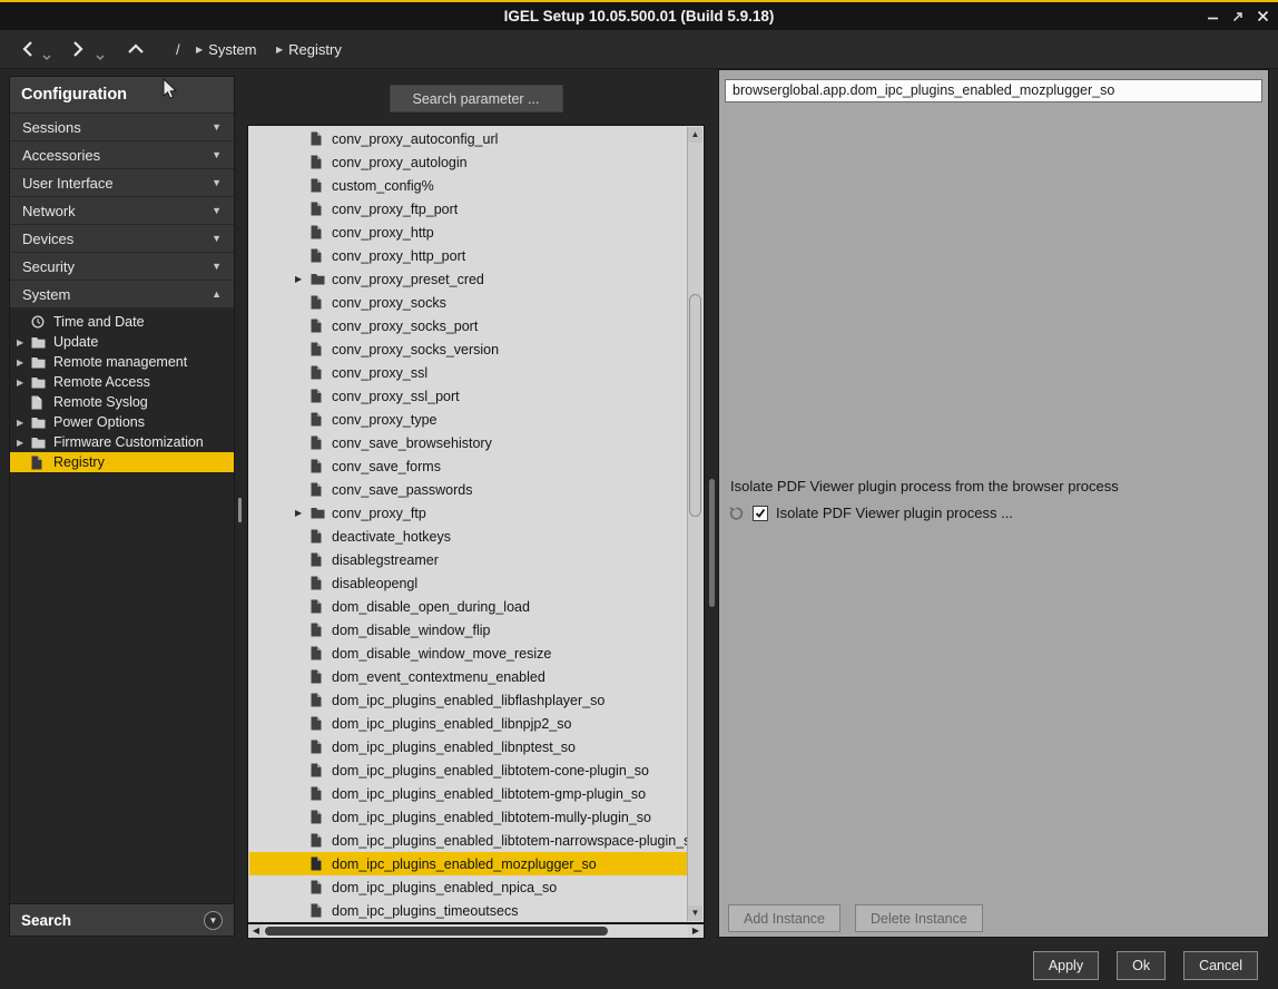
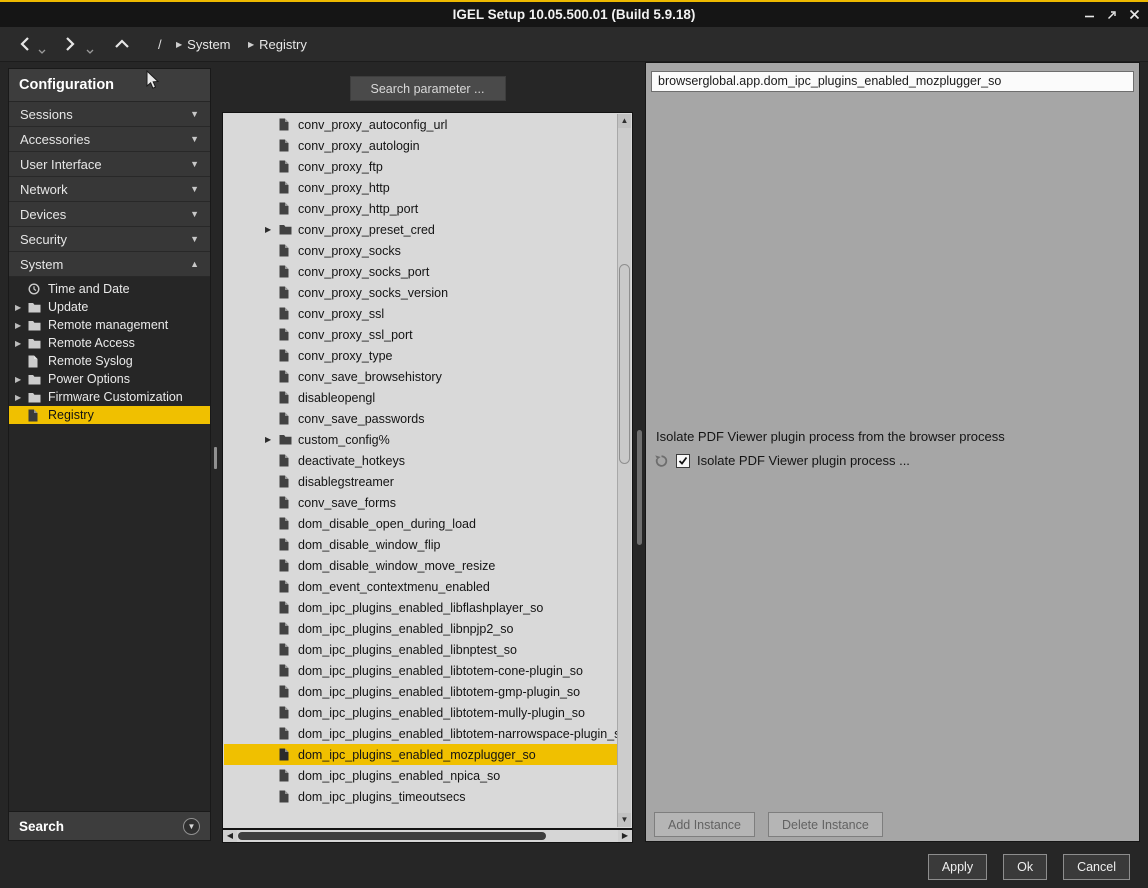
  IGEL Setup 10.05.500.01 (Build 5.9.18)
  /
  ▶
  System
  ▶
  Registry
  Configuration
  Sessions
  ▼
  Accessories
  ▼
  User Interface
  ▼
  Network
  ▼
  Devices
  ▼
  Security
  ▼
  System
  ▲
  Time and Date
  ▶
  Update
  ▶
  Remote management
  ▶
  Remote Access
  Remote Syslog
  ▶
  Power Options
  ▶
  Firmware Customization
  Registry
  Search
  ▼
  Search parameter ...
  conv_proxy_autoconfig_url
  conv_proxy_autologin
- custom_config%
+ conv_proxy_ftp
- conv_proxy_ftp_port
  conv_proxy_http
  conv_proxy_http_port
  ▶
  conv_proxy_preset_cred
  conv_proxy_socks
  conv_proxy_socks_port
  conv_proxy_socks_version
  conv_proxy_ssl
  conv_proxy_ssl_port
  conv_proxy_type
  conv_save_browsehistory
- conv_save_forms
+ disableopengl
  conv_save_passwords
  ▶
- conv_proxy_ftp
+ custom_config%
  deactivate_hotkeys
  disablegstreamer
- disableopengl
+ conv_save_forms
  dom_disable_open_during_load
  dom_disable_window_flip
  dom_disable_window_move_resize
  dom_event_contextmenu_enabled
  dom_ipc_plugins_enabled_libflashplayer_so
  dom_ipc_plugins_enabled_libnpjp2_so
  dom_ipc_plugins_enabled_libnptest_so
  dom_ipc_plugins_enabled_libtotem-cone-plugin_so
  dom_ipc_plugins_enabled_libtotem-gmp-plugin_so
  dom_ipc_plugins_enabled_libtotem-mully-plugin_so
  dom_ipc_plugins_enabled_libtotem-narrowspace-plugin_
  dom_ipc_plugins_enabled_mozplugger_so
  dom_ipc_plugins_enabled_npica_so
  dom_ipc_plugins_timeoutsecs
  ▲
  ▼
  ◀
  ▶
  browserglobal.app.dom_ipc_plugins_enabled_mozplugger_so
  Isolate PDF Viewer plugin process from the browser process
  Isolate PDF Viewer plugin process ...
  Add Instance
  Delete Instance
  Apply
  Ok
  Cancel
